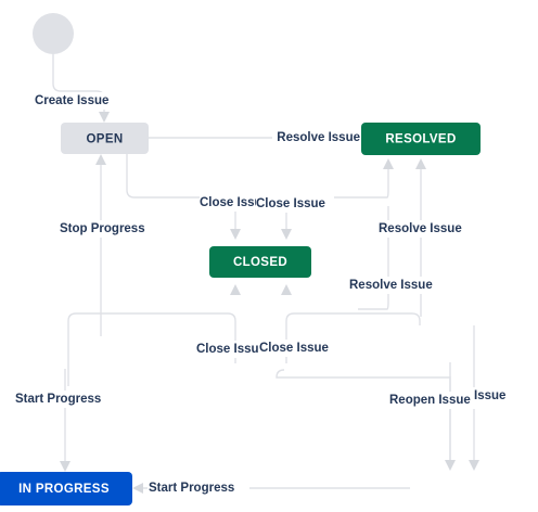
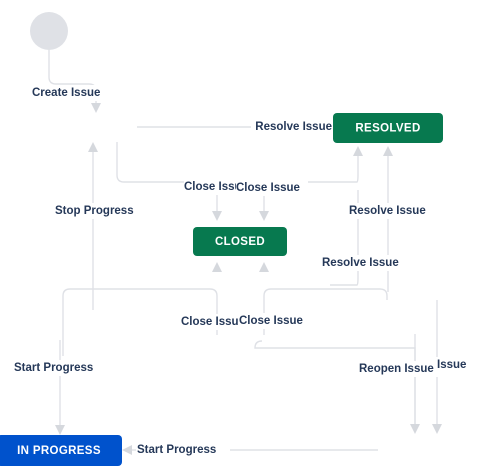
  Create Issue
  Resolve Issue
  Close Iss
  Close Issue
  Stop Progress
  Resolve Issue
  Resolve Issue
  Close Issu
  Close Issue
  Start Progress
  Reopen Issue
  Issue
  Start Progress
- OPEN
  RESOLVED
  CLOSED
  IN PROGRESS
